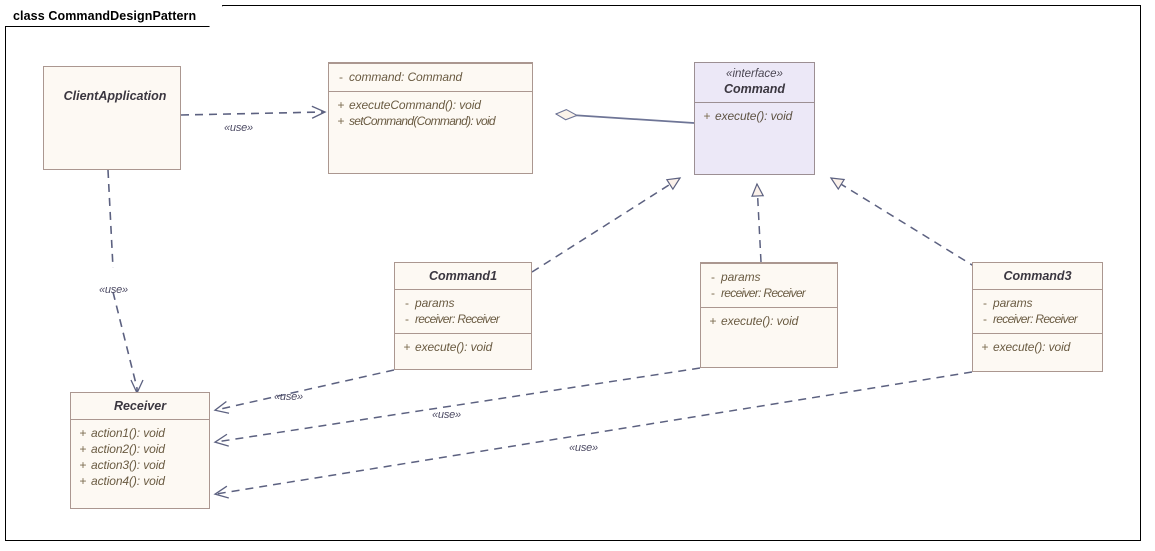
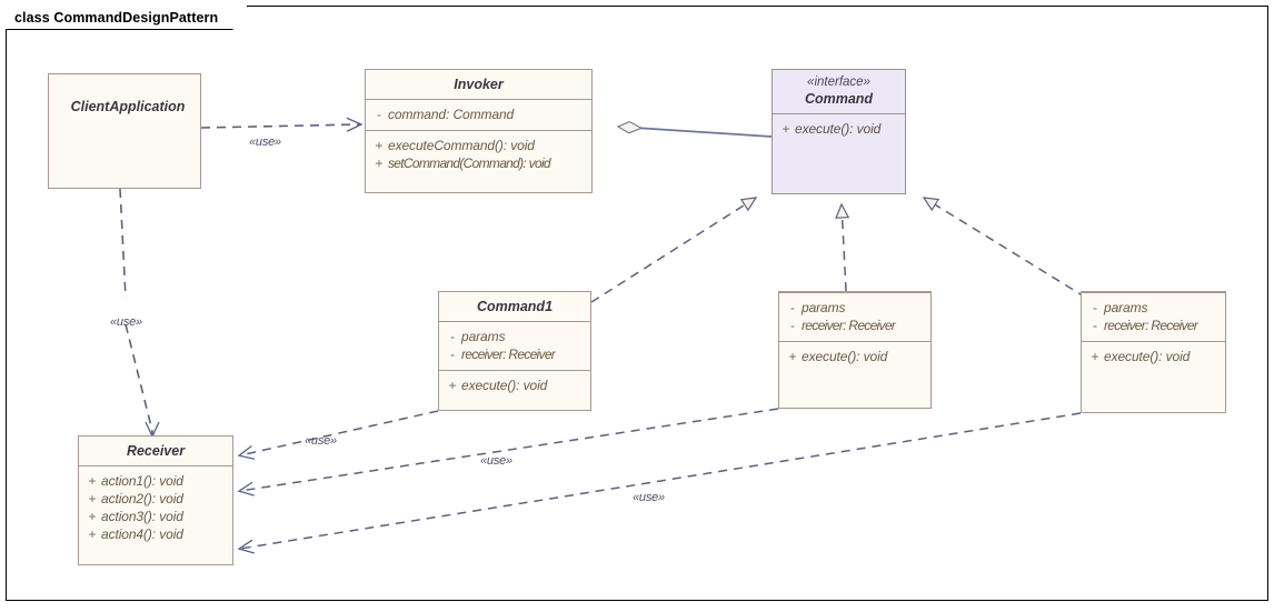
  class CommandDesignPattern
  «use»
  «use»
  «use»
  «use»
  «use»
  ClientApplication
+ Invoker
  -
  command: Command
  +
  executeCommand(): void
  +
  setCommand(Command): void
  «interface»
  Command
  +
  execute(): void
  Command1
  -
  params
  -
  receiver: Receiver
  +
  execute(): void
  -
  params
  -
  receiver: Receiver
  +
  execute(): void
- Command3
  -
  params
  -
  receiver: Receiver
  +
  execute(): void
  Receiver
  +
  action1(): void
  +
  action2(): void
  +
  action3(): void
  +
  action4(): void
